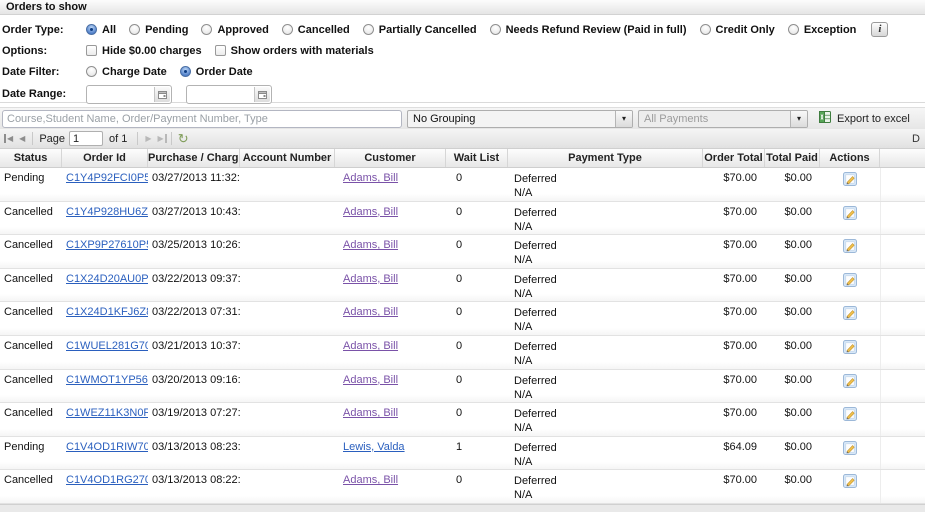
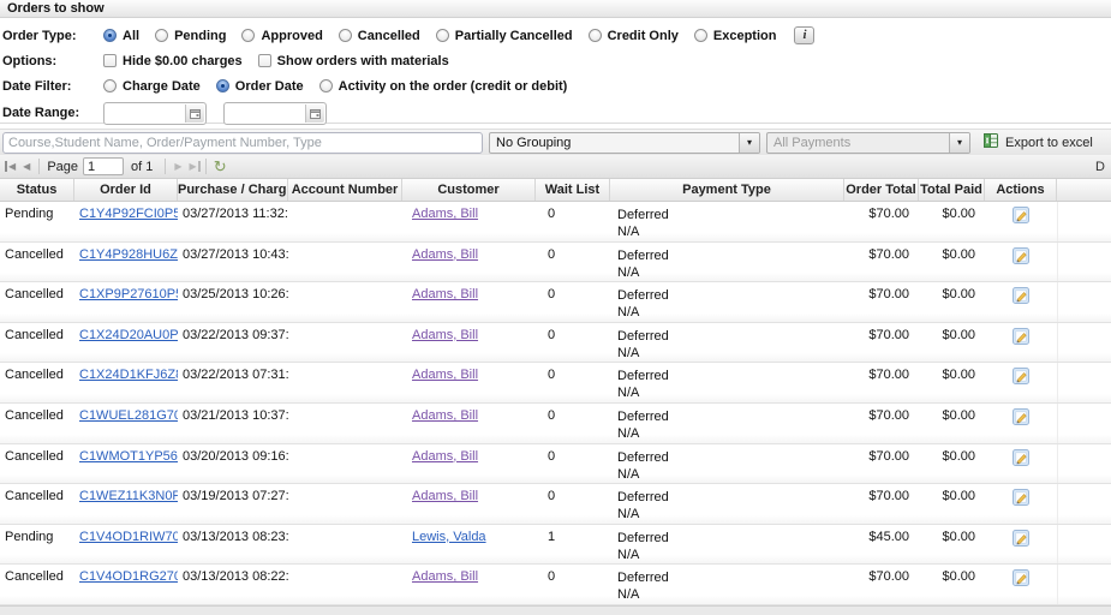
  Orders to show
  Order Type:
  All
  Pending
  Approved
  Cancelled
  Partially Cancelled
- Needs Refund Review (Paid in full)
  Credit Only
  Exception
  i
  Options:
  Hide $0.00 charges
  Show orders with materials
  Date Filter:
  Charge Date
  Order Date
+ Activity on the order (credit or debit)
  Date Range:
  Course,Student Name, Order/Payment Number, Type
  No Grouping
  ▾
  All Payments
  ▾
  Export to excel
  ◀
  ◀
  Page
  1
  of 1
  ▶
  ▶
  ↻
  D
  Status
  Order Id
  Purchase / Charg
  Account Number
  Customer
  Wait List
  Payment Type
  Order Total
  Total Paid
  Actions
  Pending
  C1Y4P92FCI0P5
  03/27/2013 11:32:
  Adams, Bill
  0
  Deferred
  N/A
  $70.00
  $0.00
  Cancelled
  C1Y4P928HU6Z
  03/27/2013 10:43:
  Adams, Bill
  0
  Deferred
  N/A
  $70.00
  $0.00
  Cancelled
  C1XP9P27610P
  03/25/2013 10:26:
  Adams, Bill
  0
  Deferred
  N/A
  $70.00
  $0.00
  Cancelled
  C1X24D20AU0P
  03/22/2013 09:37:
  Adams, Bill
  0
  Deferred
  N/A
  $70.00
  $0.00
  Cancelled
  C1X24D1KFJ6Z
  03/22/2013 07:31:
  Adams, Bill
  0
  Deferred
  N/A
  $70.00
  $0.00
  Cancelled
  C1WUEL281G70
  03/21/2013 10:37:
  Adams, Bill
  0
  Deferred
  N/A
  $70.00
  $0.00
  Cancelled
  C1WMOT1YP56
  03/20/2013 09:16:
  Adams, Bill
  0
  Deferred
  N/A
  $70.00
  $0.00
  Cancelled
  C1WEZ11K3N0P
  03/19/2013 07:27:
  Adams, Bill
  0
  Deferred
  N/A
  $70.00
  $0.00
  Pending
  C1V4OD1RIW70
  03/13/2013 08:23:
  Lewis, Valda
  1
  Deferred
  N/A
- $64.09
+ $45.00
  $0.00
  Cancelled
  C1V4OD1RG270
  03/13/2013 08:22:
  Adams, Bill
  0
  Deferred
  N/A
  $70.00
  $0.00
